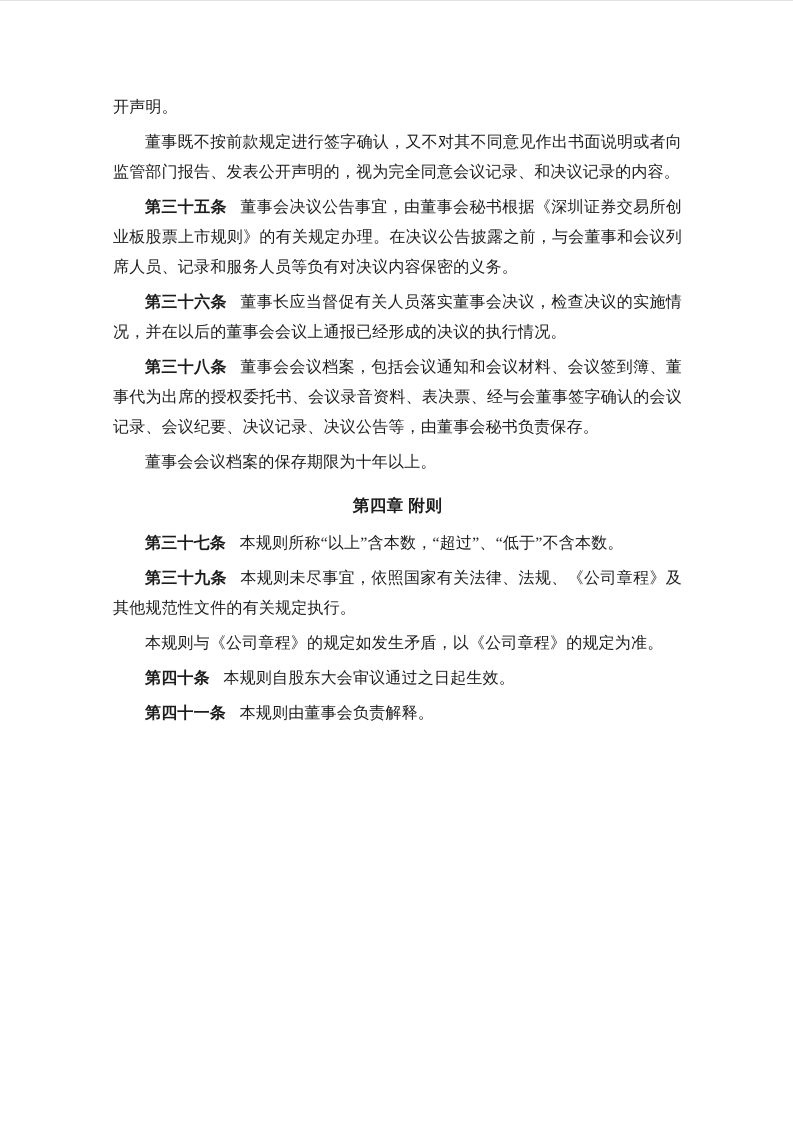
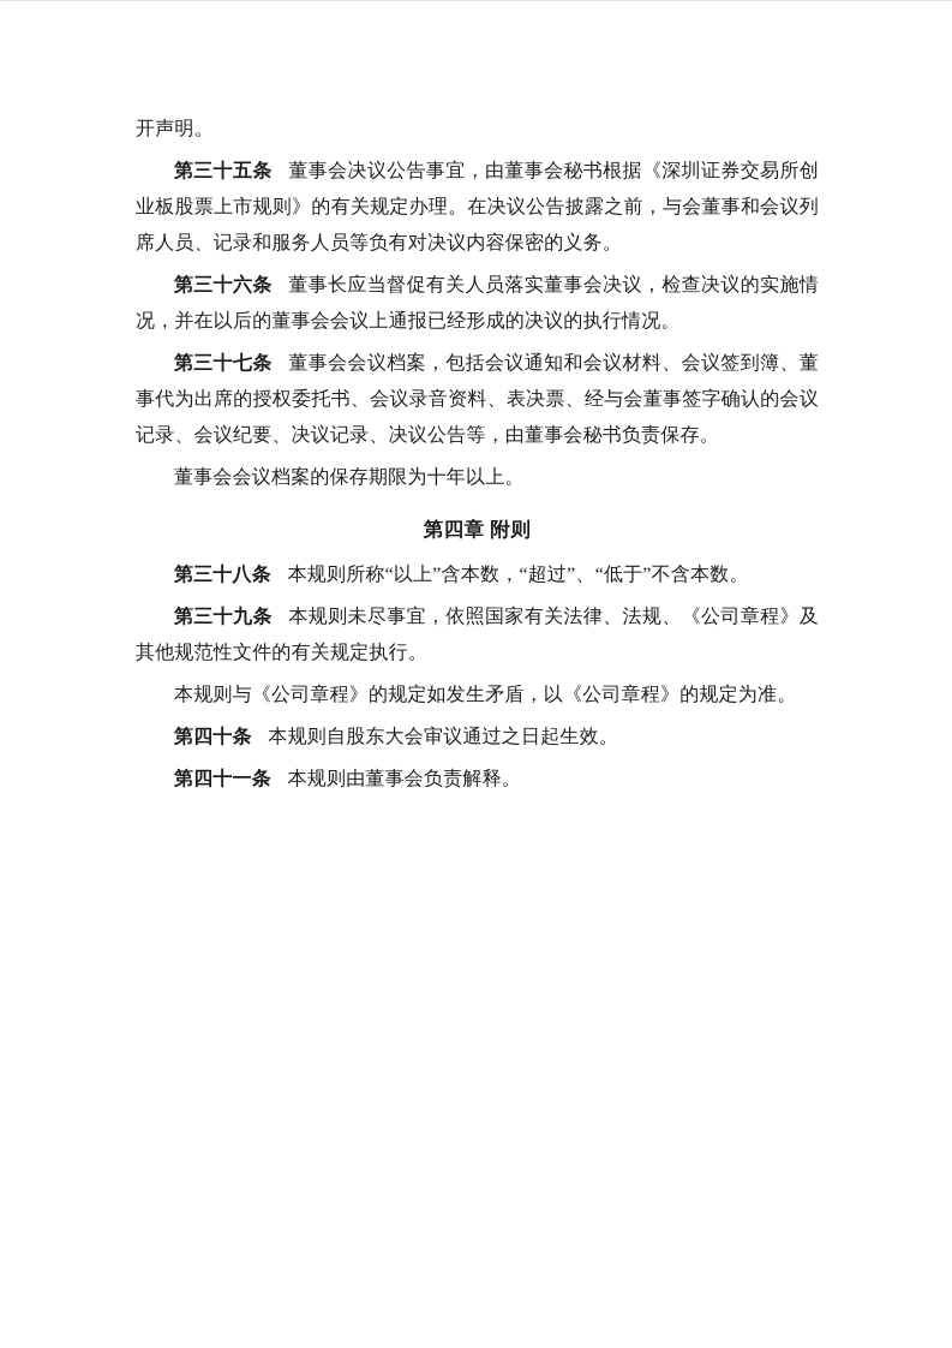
  开声明。
- 董事既不按前款规定进行签字确认，又不对其不同意见作出书面说明或者向监管部门报告、发表公开声明的，视为完全同意会议记录、和决议记录的内容。
  第三十五条 董事会决议公告事宜，由董事会秘书根据《深圳证券交易所创业板股票上市规则》的有关规定办理。在决议公告披露之前，与会董事和会议列席人员、记录和服务人员等负有对决议内容保密的义务。
  第三十六条 董事长应当督促有关人员落实董事会决议，检查决议的实施情况，并在以后的董事会会议上通报已经形成的决议的执行情况。
- 第三十八条 董事会会议档案，包括会议通知和会议材料、会议签到簿、董事代为出席的授权委托书、会议录音资料、表决票、经与会董事签字确认的会议记录、会议纪要、决议记录、决议公告等，由董事会秘书负责保存。
+ 第三十七条 董事会会议档案，包括会议通知和会议材料、会议签到簿、董事代为出席的授权委托书、会议录音资料、表决票、经与会董事签字确认的会议记录、会议纪要、决议记录、决议公告等，由董事会秘书负责保存。
  董事会会议档案的保存期限为十年以上。
  第四章 附则
- 第三十七条 本规则所称“以上”含本数，“超过”、“低于”不含本数。
+ 第三十八条 本规则所称“以上”含本数，“超过”、“低于”不含本数。
  第三十九条 本规则未尽事宜，依照国家有关法律、法规、《公司章程》及其他规范性文件的有关规定执行。
  本规则与《公司章程》的规定如发生矛盾，以《公司章程》的规定为准。
  第四十条 本规则自股东大会审议通过之日起生效。
  第四十一条 本规则由董事会负责解释。
